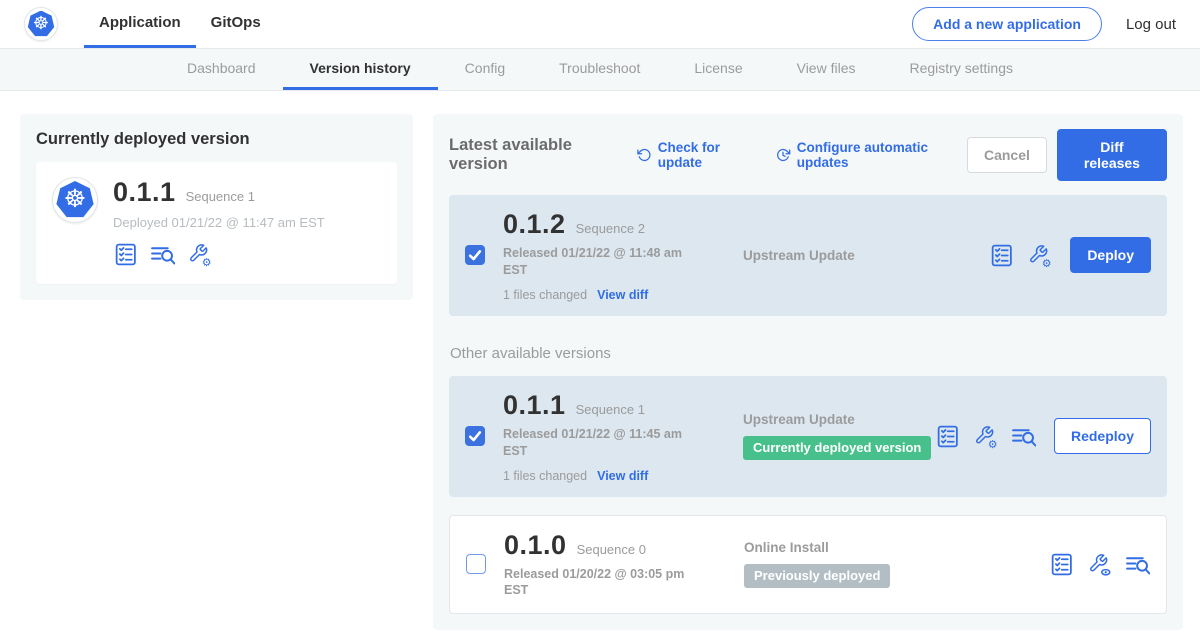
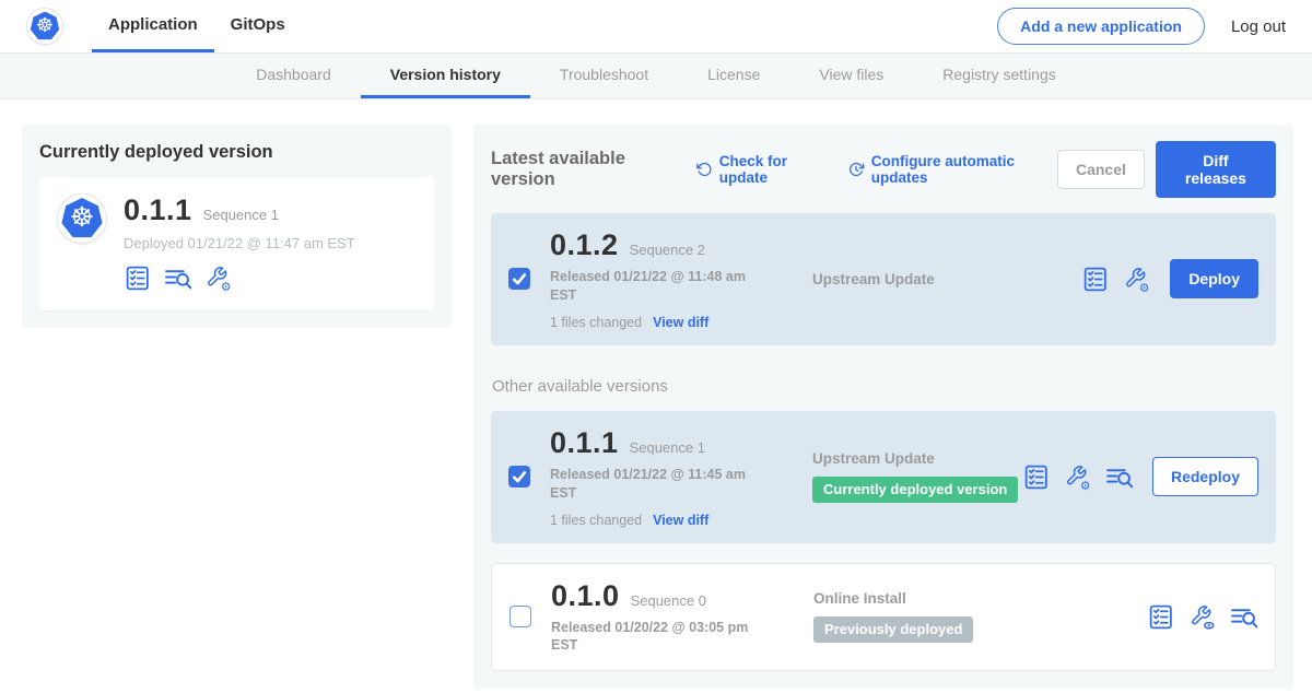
  ☸
  Application
  GitOps
  Add a new application
  Log out
  Dashboard
  Version history
- Config
  Troubleshoot
  License
  View files
  Registry settings
  Currently deployed version
  ☸
  0.1.1
  Sequence 1
  Deployed 01/21/22 @ 11:47 am EST
  Latest available version
  Check for update
  Configure automatic updates
  Cancel
  Diff releases
  0.1.2
  Sequence 2
  Released 01/21/22 @ 11:48 am EST
  1 files changed
  View diff
  Upstream Update
  Deploy
  Other available versions
  0.1.1
  Sequence 1
  Released 01/21/22 @ 11:45 am EST
  1 files changed
  View diff
  Upstream Update
  Currently deployed version
  Redeploy
  0.1.0
  Sequence 0
  Released 01/20/22 @ 03:05 pm EST
  Online Install
  Previously deployed
